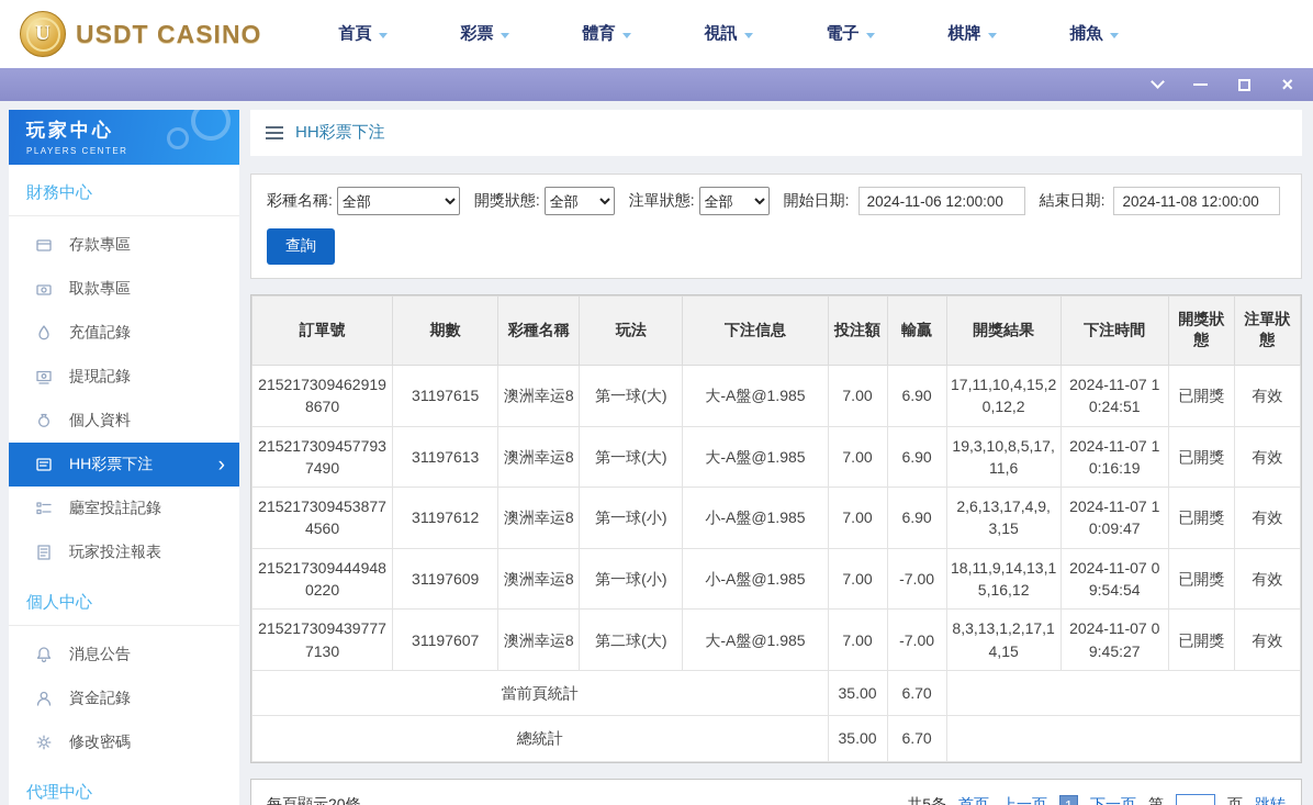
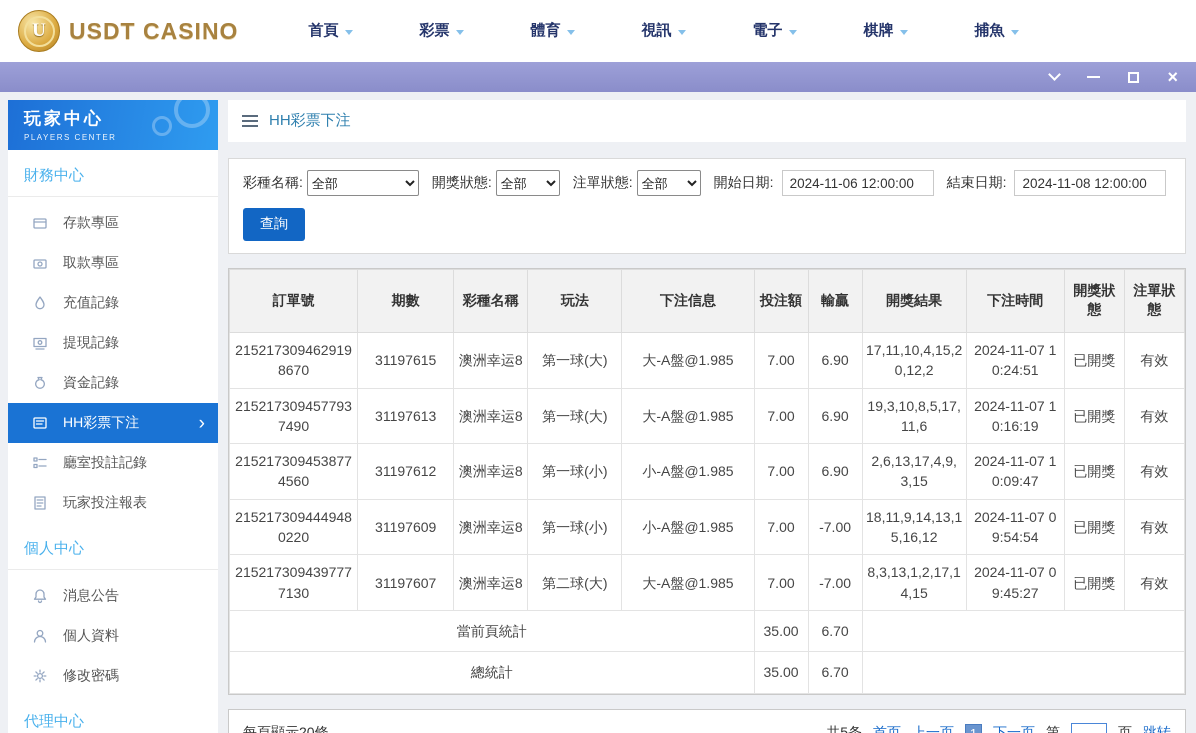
  U
  USDT CASINO
  首頁
  彩票
  體育
  視訊
  電子
  棋牌
  捕魚
  ×
  玩家中心
  PLAYERS CENTER
  財務中心
  存款專區
  取款專區
  充值記錄
  提現記錄
- 個人資料
+ 資金記錄
  HH彩票下注
  ›
  廳室投註記錄
  玩家投注報表
  個人中心
  消息公告
- 資金記錄
+ 個人資料
  修改密碼
  代理中心
  HH彩票下注
  彩種名稱:
  全部
  開獎狀態:
  全部
  注單狀態:
  全部
  開始日期:
  2024-11-06 12:00:00
  結束日期:
  2024-11-08 12:00:00
  查詢
  訂單號	期數	彩種名稱	玩法	下注信息	投注額	輸贏	開獎結果	下注時間	開獎狀態	注單狀態
  2152173094629198670	31197615	澳洲幸运8	第一球(大)	大-A盤@1.985	7.00	6.90	17,11,10,4,15,20,12,2	2024-11-07 10:24:51	已開獎	有效
  2152173094577937490	31197613	澳洲幸运8	第一球(大)	大-A盤@1.985	7.00	6.90	19,3,10,8,5,17,11,6	2024-11-07 10:16:19	已開獎	有效
  2152173094538774560	31197612	澳洲幸运8	第一球(小)	小-A盤@1.985	7.00	6.90	2,6,13,17,4,9,3,15	2024-11-07 10:09:47	已開獎	有效
  2152173094449480220	31197609	澳洲幸运8	第一球(小)	小-A盤@1.985	7.00	-7.00	18,11,9,14,13,15,16,12	2024-11-07 09:54:54	已開獎	有效
  2152173094397777130	31197607	澳洲幸运8	第二球(大)	大-A盤@1.985	7.00	-7.00	8,3,13,1,2,17,14,15	2024-11-07 09:45:27	已開獎	有效
  當前頁統計	35.00	6.70
  總統計	35.00	6.70
  每頁顯示20條
  共5条
  首页
  上一页
  下一页
  第
  页
  跳转
